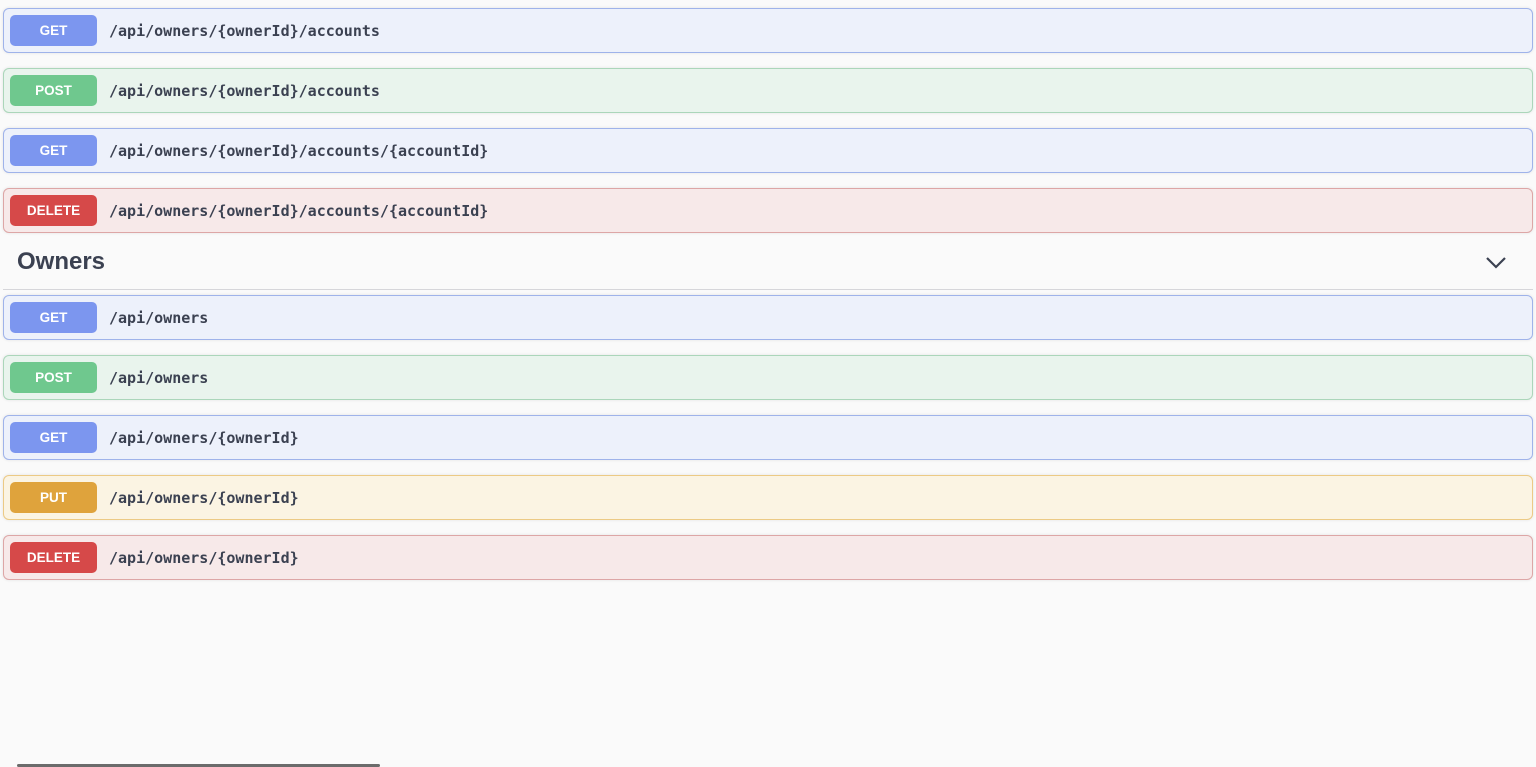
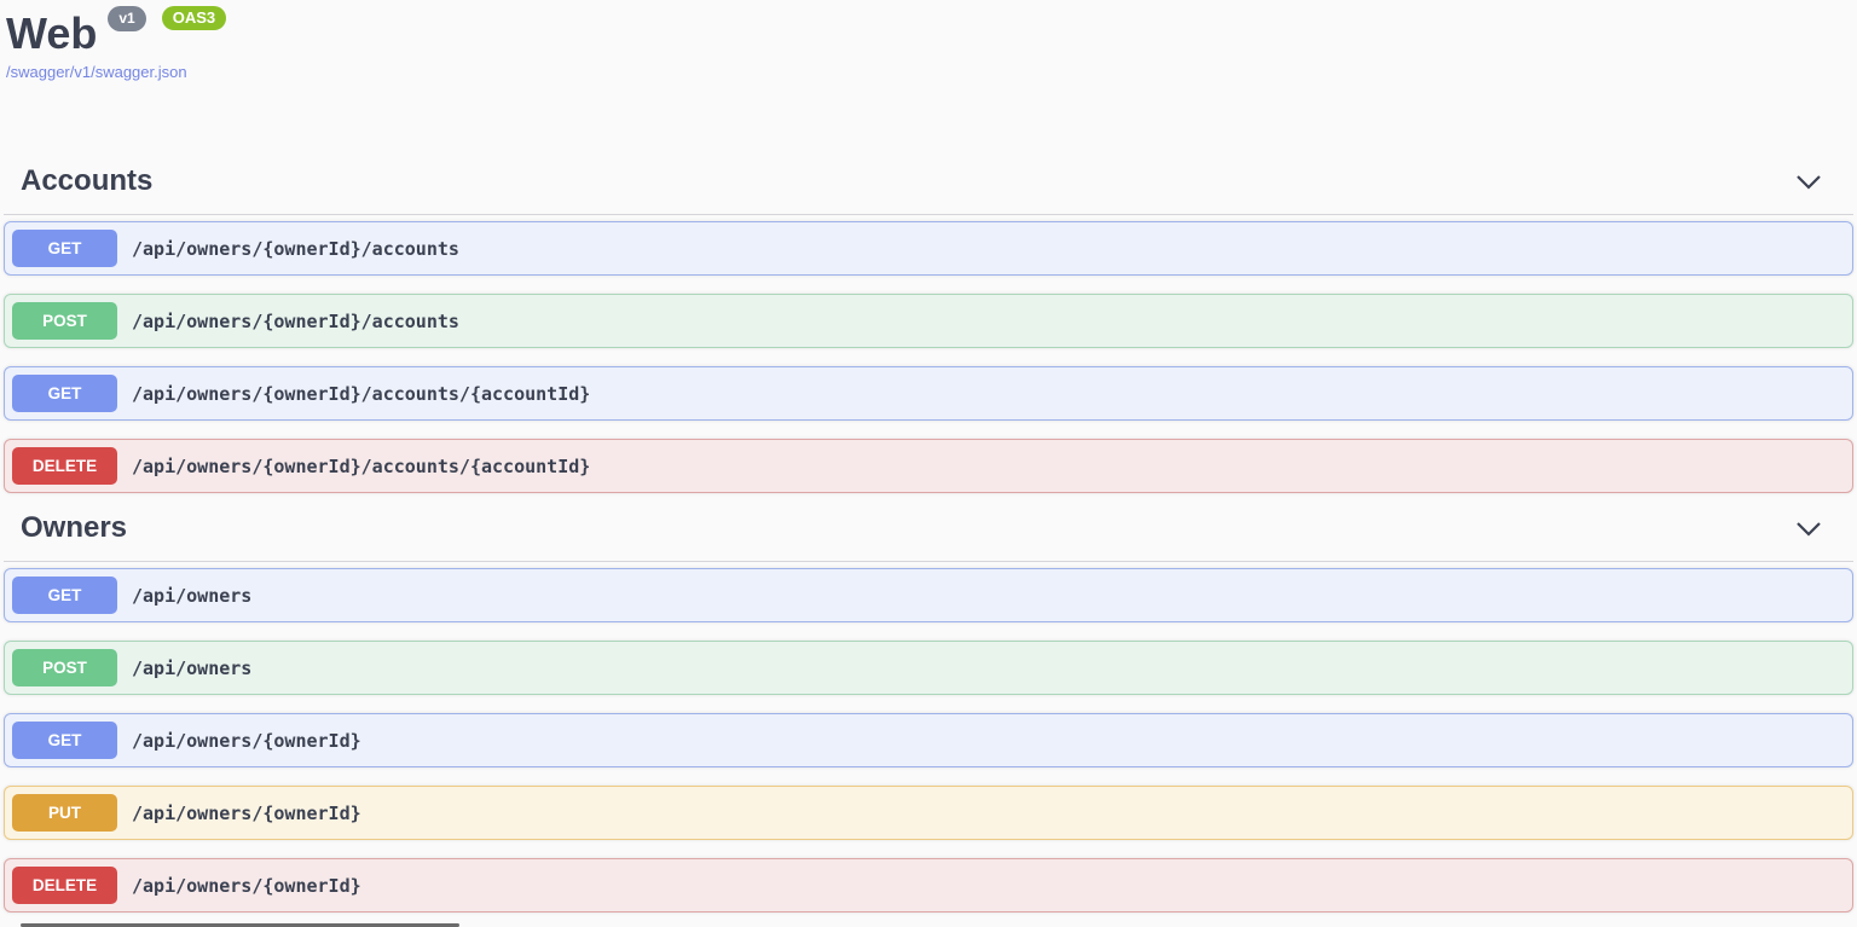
+ Web
+ v1
+ OAS3
+ /swagger/v1/swagger.json
+ Accounts
  GET
  /api/owners/{ownerId}/accounts
  POST
  /api/owners/{ownerId}/accounts
  GET
  /api/owners/{ownerId}/accounts/{accountId}
  DELETE
  /api/owners/{ownerId}/accounts/{accountId}
  Owners
  GET
  /api/owners
  POST
  /api/owners
  GET
  /api/owners/{ownerId}
  PUT
  /api/owners/{ownerId}
  DELETE
  /api/owners/{ownerId}
